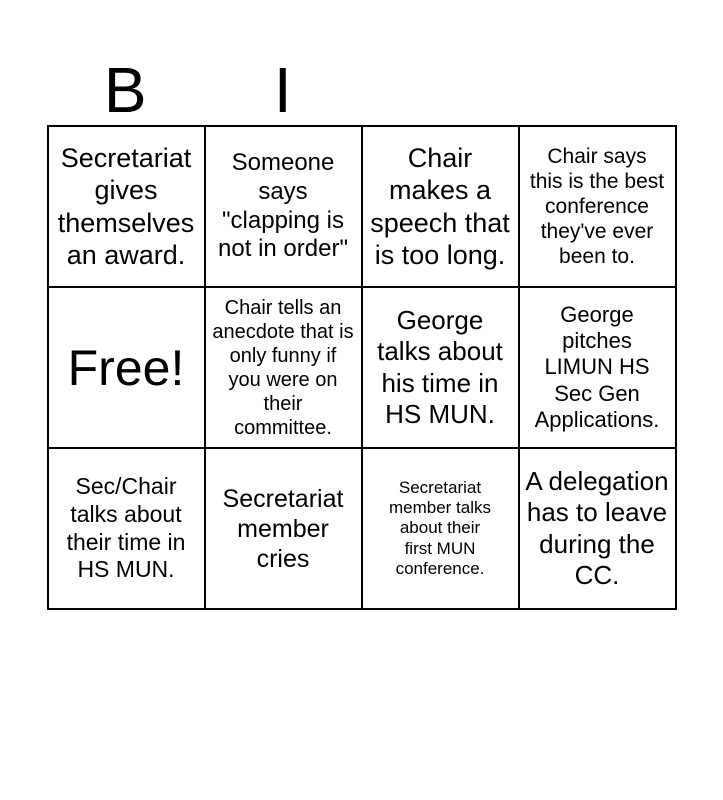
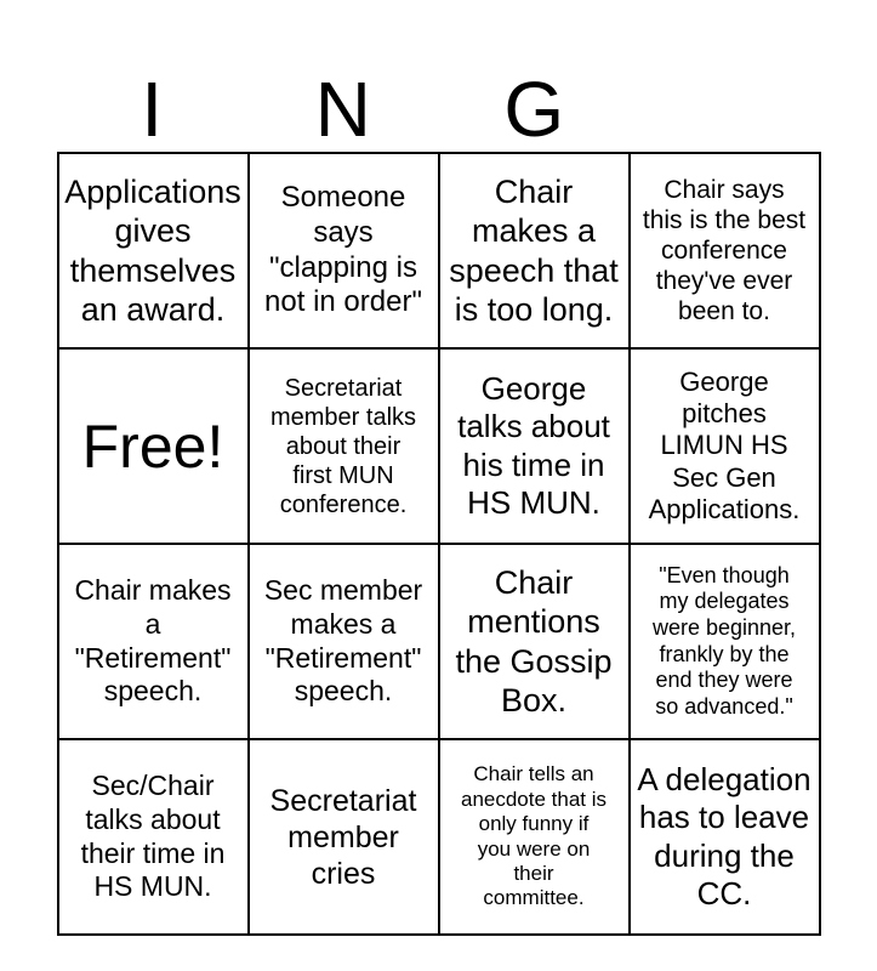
- B
  I
+ N
+ G
- Secretariat gives themselves an award.	Someone says "clapping is not in order"	Chair makes a speech that is too long.	Chair says this is the best conference they've ever been to.
+ Applications gives themselves an award.	Someone says "clapping is not in order"	Chair makes a speech that is too long.	Chair says this is the best conference they've ever been to.
- Free!	Chair tells an anecdote that is only funny if you were on their committee.	George talks about his time in HS MUN.	George pitches LIMUN HS Sec Gen Applications.
+ Free!	Secretariat member talks about their first MUN conference.	George talks about his time in HS MUN.	George pitches LIMUN HS Sec Gen Applications.
+ Chair makes a "Retirement" speech.	Sec member makes a "Retirement" speech.	Chair mentions the Gossip Box.	"Even though my delegates were beginner, frankly by the end they were so advanced."
- Sec/Chair talks about their time in HS MUN.	Secretariat member cries	Secretariat member talks about their first MUN conference.	A delegation has to leave during the CC.
+ Sec/Chair talks about their time in HS MUN.	Secretariat member cries	Chair tells an anecdote that is only funny if you were on their committee.	A delegation has to leave during the CC.
